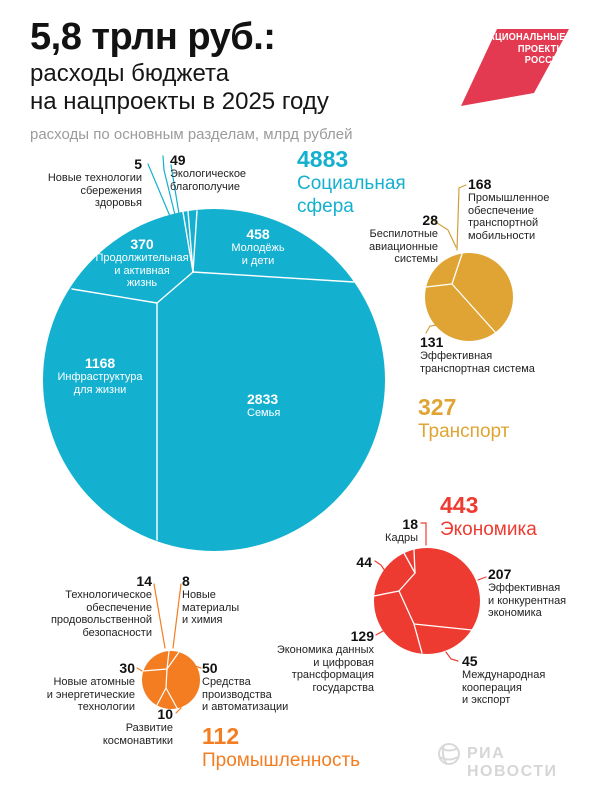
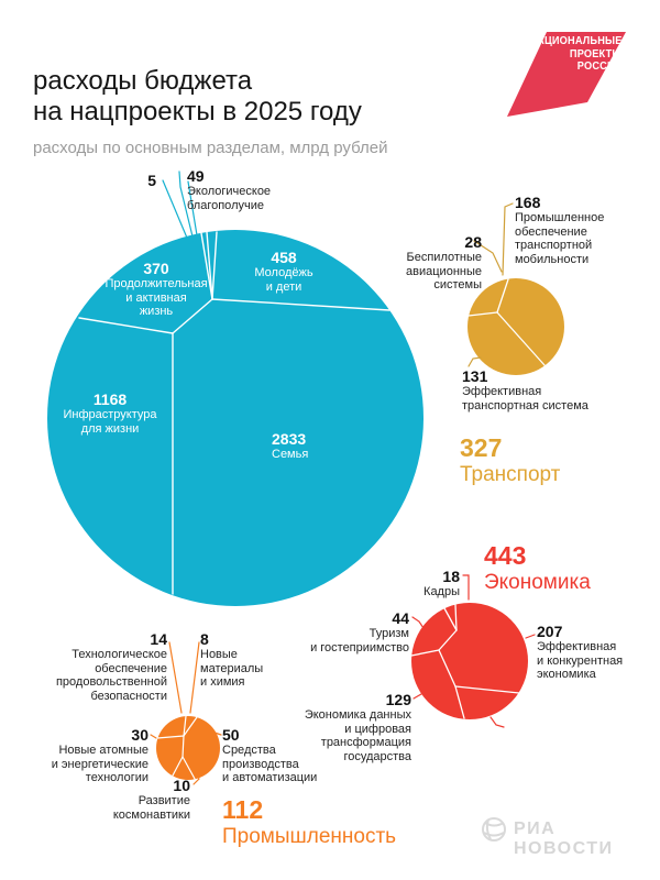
- 5,8 трлн руб.:
  расходы бюджета
  на нацпроекты в 2025 году
  расходы по основным разделам, млрд рублей
  НАЦИОНАЛЬНЫЕ
  ПРОЕКТЫ
  РОССИИ
- 4883
- Социальная
- сфера
  2833
  Семья
  1168
  Инфраструктура
  для жизни
  458
  Молодёжь
  и дети
  370
  Продолжительная
  и активная
  жизнь
  49
  Экологическое
  благополучие
  5
- Новые технологии
- сбережения
- здоровья
  168
  Промышленное
  обеспечение
  транспортной
  мобильности
  28
  Беспилотные
  авиационные
  системы
  131
  Эффективная
  транспортная система
  327
  Транспорт
  443
  Экономика
  18
  Кадры
  44
+ Туризм
+ и гостеприимство
  207
  Эффективная
  и конкурентная
  экономика
  129
  Экономика данных
  и цифровая
  трансформация
  государства
- 45
- Международная
- кооперация
- и экспорт
  14
  Технологическое
  обеспечение
  продовольственной
  безопасности
  8
  Новые
  материалы
  и химия
  30
  Новые атомные
  и энергетические
  технологии
  50
  Средства
  производства
  и автоматизации
  10
  Развитие
  космонавтики
  112
  Промышленность
  РИА НОВОСТИ
